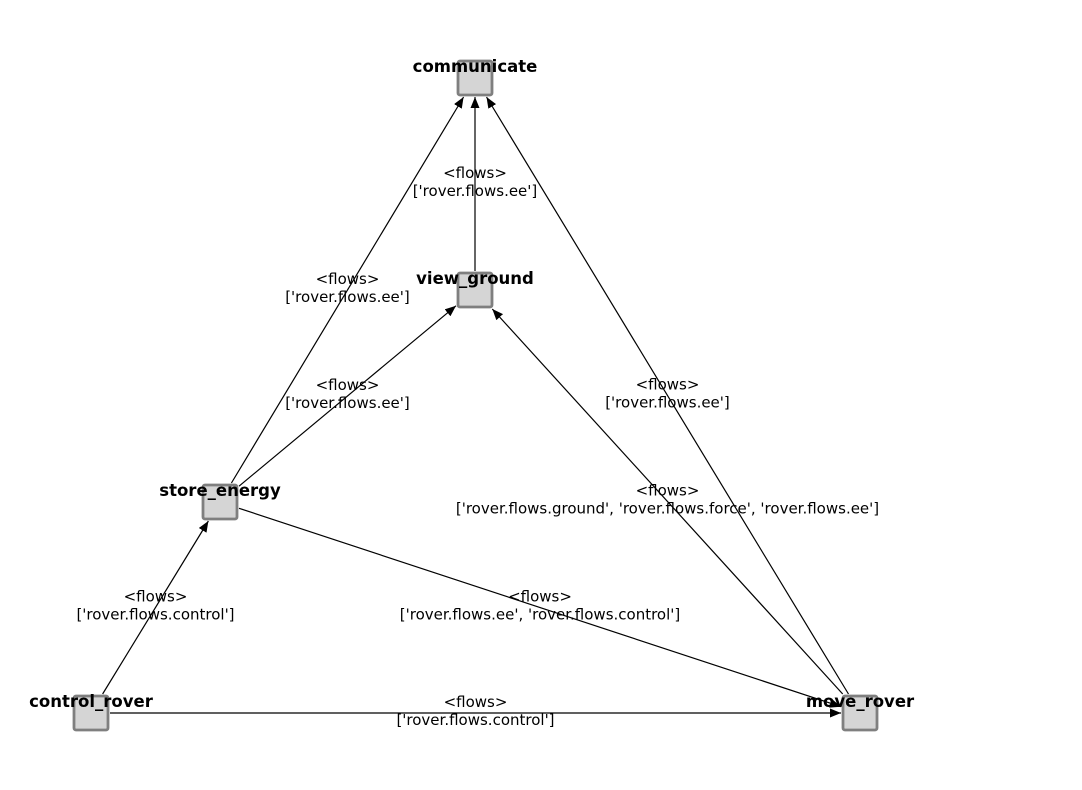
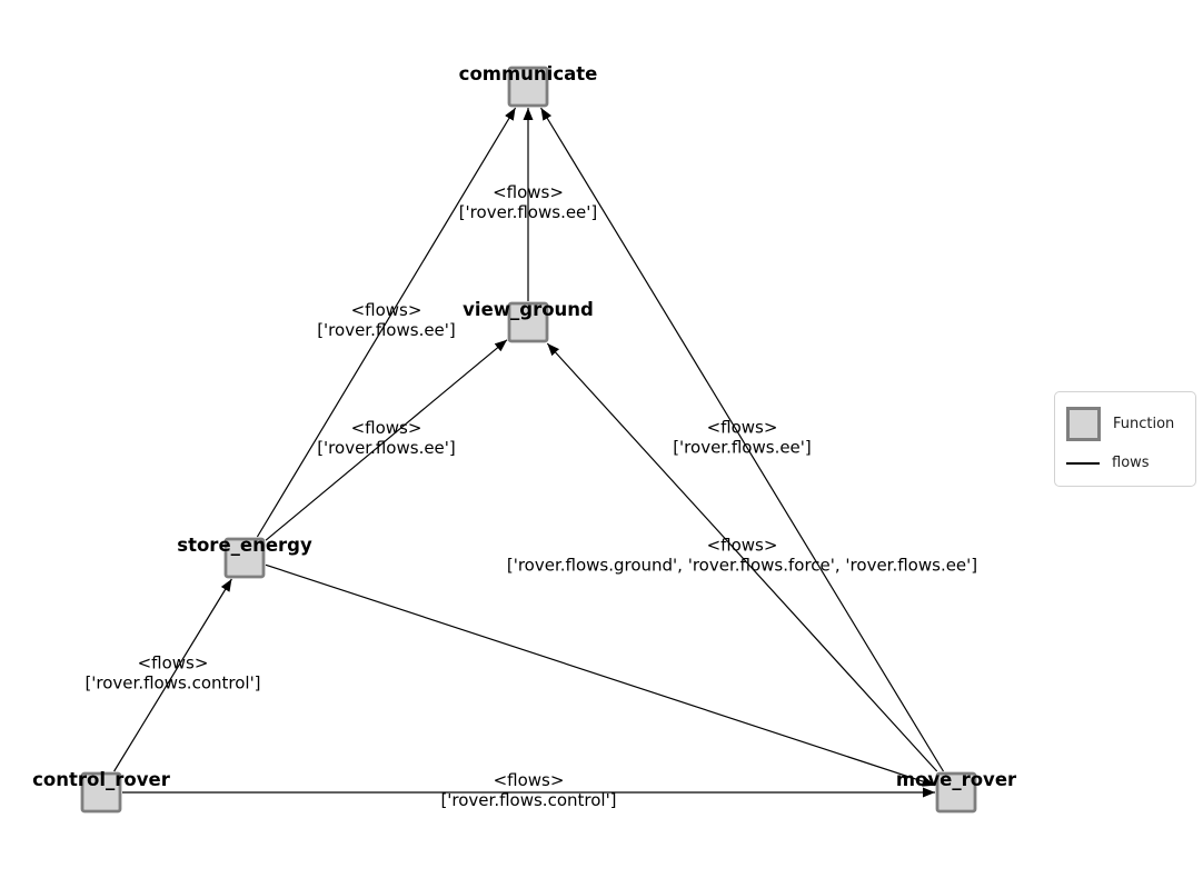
  <flows> ['rover.flows.ee']
  <flows> ['rover.flows.ee']
  <flows> ['rover.flows.ee']
  <flows> ['rover.flows.ee']
  <flows> ['rover.flows.ground', 'rover.flows.force', 'rover.flows.ee']
  <flows> ['rover.flows.control']
- <flows> ['rover.flows.ee', 'rover.flows.control']
  <flows> ['rover.flows.control']
  communicate
  view_ground
  store_energy
  control_rover
  move_rover
+ Function
+ flows
